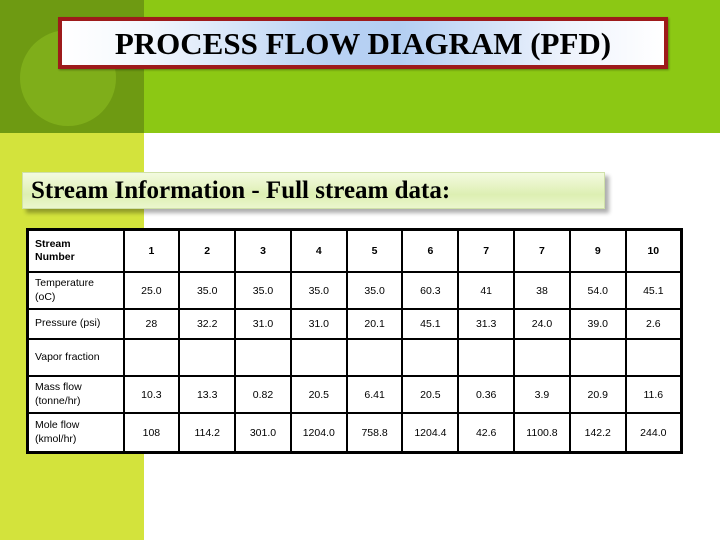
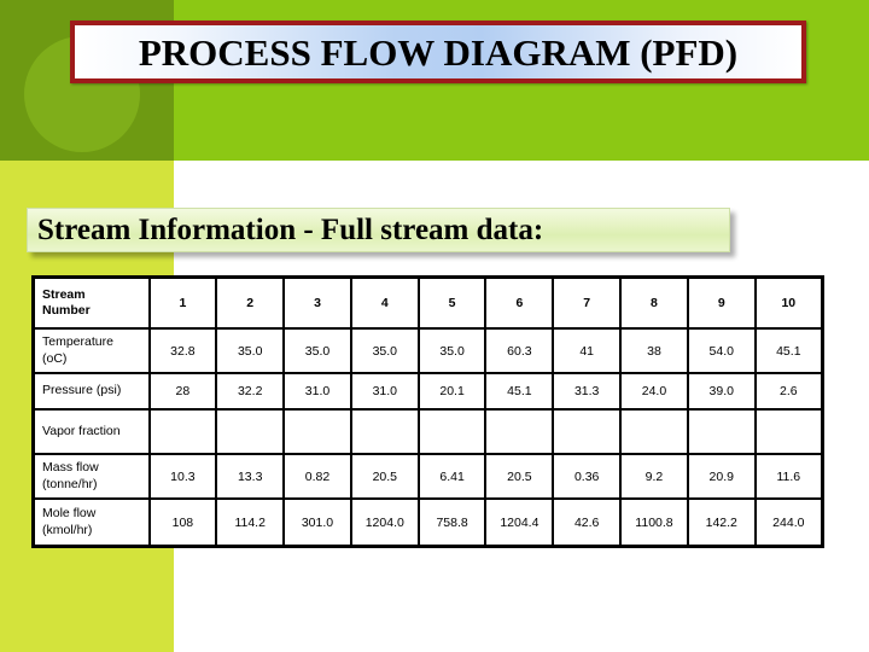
  PROCESS FLOW DIAGRAM (PFD)
  Stream Information - Full stream data:
- Stream Number	1	2	3	4	5	6	7	7	9	10
+ Stream Number	1	2	3	4	5	6	7	8	9	10
- Temperature (oC)	25.0	35.0	35.0	35.0	35.0	60.3	41	38	54.0	45.1
+ Temperature (oC)	32.8	35.0	35.0	35.0	35.0	60.3	41	38	54.0	45.1
  Pressure (psi)	28	32.2	31.0	31.0	20.1	45.1	31.3	24.0	39.0	2.6
  Vapor fraction
- Mass flow (tonne/hr)	10.3	13.3	0.82	20.5	6.41	20.5	0.36	3.9	20.9	11.6
+ Mass flow (tonne/hr)	10.3	13.3	0.82	20.5	6.41	20.5	0.36	9.2	20.9	11.6
  Mole flow (kmol/hr)	108	114.2	301.0	1204.0	758.8	1204.4	42.6	1100.8	142.2	244.0
